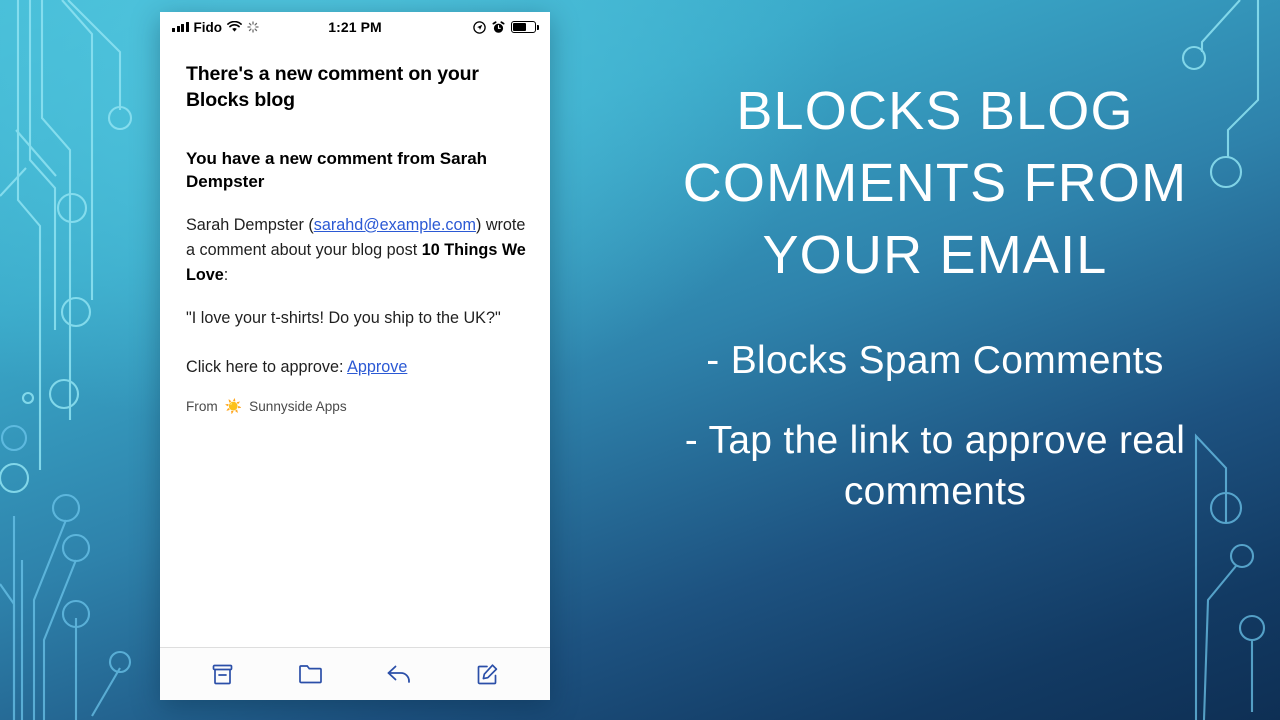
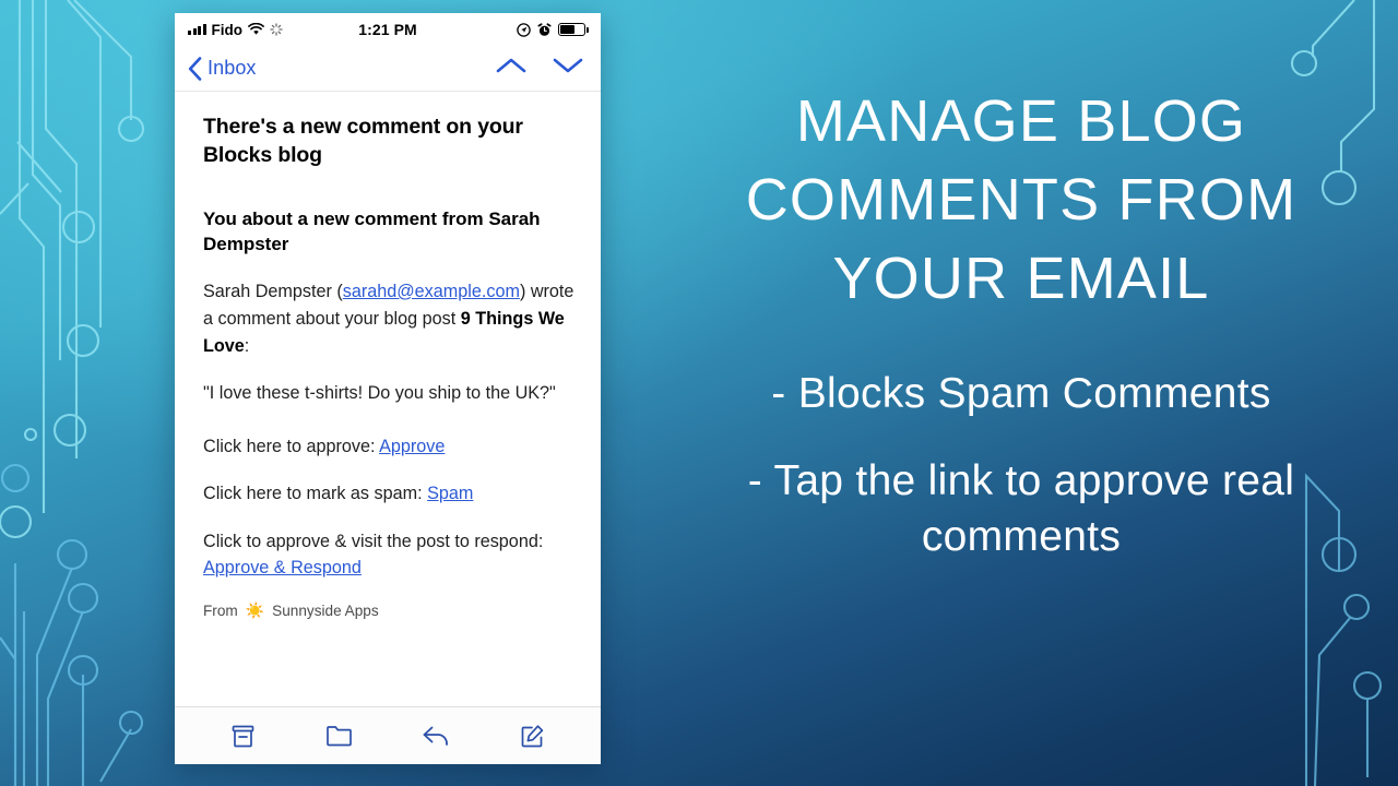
  Fido
  1:21 PM
+ Inbox
  There's a new comment on your Blocks blog
- You have a new comment from Sarah Dempster
+ You about a new comment from Sarah Dempster
- Sarah Dempster (sarahd@example.com) wrote a comment about your blog post 10 Things We Love:
+ Sarah Dempster (sarahd@example.com) wrote a comment about your blog post 9 Things We Love:
- "I love your t-shirts! Do you ship to the UK?"
+ "I love these t-shirts! Do you ship to the UK?"
  Click here to approve: Approve
+ Click here to mark as spam: Spam
+ Click to approve & visit the post to respond: Approve & Respond
  From
  ☀️
  Sunnyside Apps
- BLOCKS BLOG COMMENTS FROM YOUR EMAIL
+ MANAGE BLOG COMMENTS FROM YOUR EMAIL
  - Blocks Spam Comments
  - Tap the link to approve real comments
